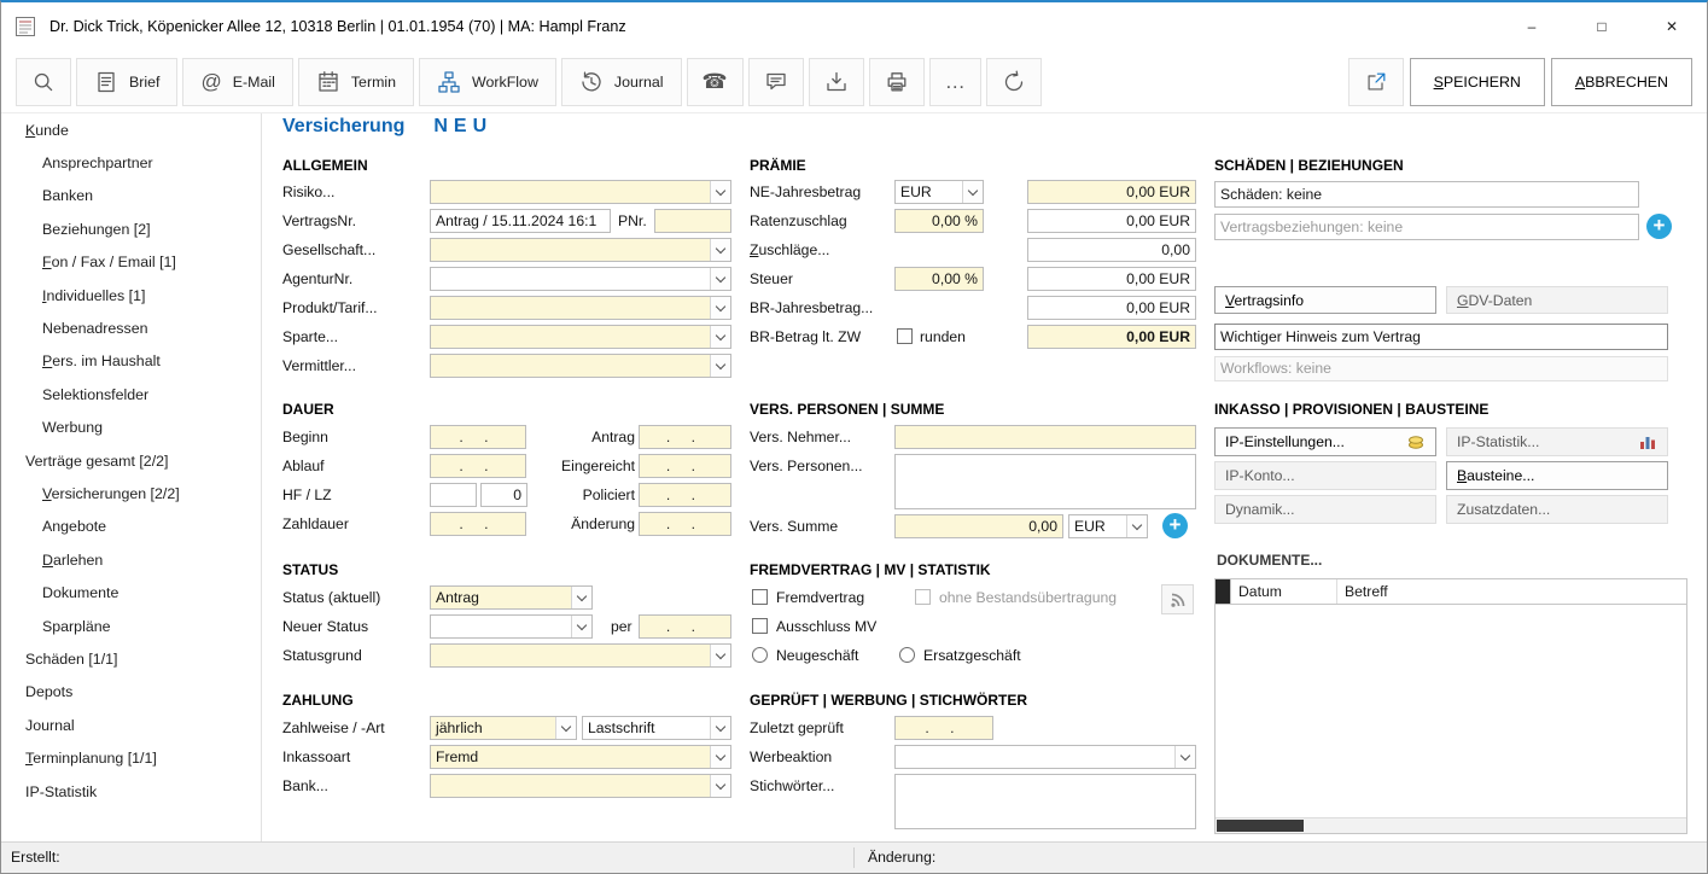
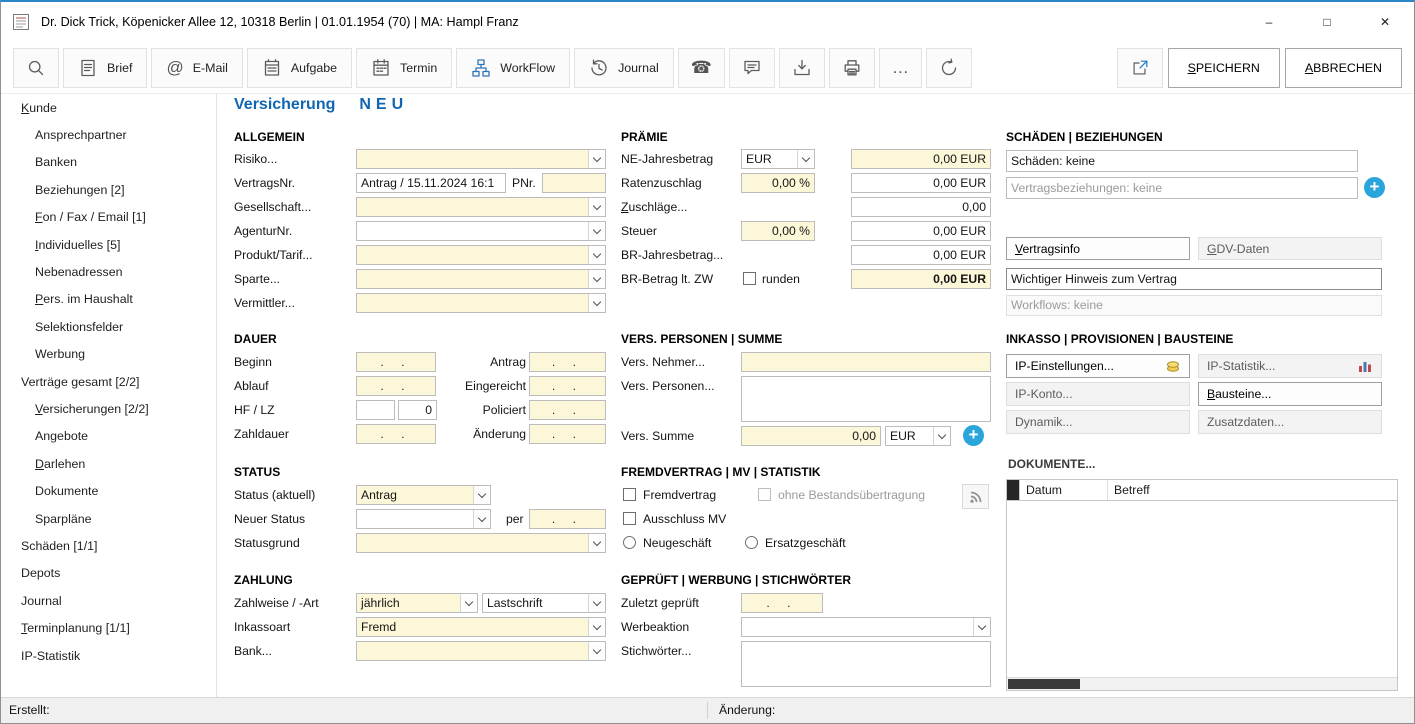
  Dr. Dick Trick, Köpenicker Allee 12, 10318 Berlin | 01.01.1954 (70) | MA: Hampl Franz
  –
  □
  ✕
  Brief
  @
  E-Mail
+ Aufgabe
  Termin
  WorkFlow
  Journal
  ☎
  …
  SPEICHERN
  ABBRECHEN
  Kunde
  Ansprechpartner
  Banken
  Beziehungen [2]
  Fon / Fax / Email [1]
- Individuelles [1]
+ Individuelles [5]
  Nebenadressen
  Pers. im Haushalt
  Selektionsfelder
  Werbung
  Verträge gesamt [2/2]
  Versicherungen [2/2]
  Angebote
  Darlehen
  Dokumente
  Sparpläne
  Schäden [1/1]
  Depots
  Journal
  Terminplanung [1/1]
  IP-Statistik
  Versicherung
  NEU
  ALLGEMEIN
  Risiko...
  VertragsNr.
  Antrag / 15.11.2024 16:1
  PNr.
  Gesellschaft...
  AgenturNr.
  Produkt/Tarif...
  Sparte...
  Vermittler...
  DAUER
  Beginn
  . .
  Antrag
  . .
  Ablauf
  . .
  Eingereicht
  . .
  HF / LZ
  0
  Policiert
  . .
  Zahldauer
  . .
  Änderung
  . .
  STATUS
  Status (aktuell)
  Antrag
  Neuer Status
  per
  . .
  Statusgrund
  ZAHLUNG
  Zahlweise / -Art
  jährlich
  Lastschrift
  Inkassoart
  Fremd
  Bank...
  PRÄMIE
  NE-Jahresbetrag
  EUR
  0,00 EUR
  Ratenzuschlag
  0,00 %
  0,00 EUR
  Zuschläge...
  0,00
  Steuer
  0,00 %
  0,00 EUR
  BR-Jahresbetrag...
  0,00 EUR
  BR-Betrag lt. ZW
  runden
  0,00 EUR
  VERS. PERSONEN | SUMME
  Vers. Nehmer...
  Vers. Personen...
  Vers. Summe
  0,00
  EUR
  FREMDVERTRAG | MV | STATISTIK
  Fremdvertrag
  ohne Bestandsübertragung
  Ausschluss MV
  Neugeschäft
  Ersatzgeschäft
  GEPRÜFT | WERBUNG | STICHWÖRTER
  Zuletzt geprüft
  . .
  Werbeaktion
  Stichwörter...
  SCHÄDEN | BEZIEHUNGEN
  Schäden: keine
  Vertragsbeziehungen: keine
  Vertragsinfo
  GDV-Daten
  Wichtiger Hinweis zum Vertrag
  Workflows: keine
  INKASSO | PROVISIONEN | BAUSTEINE
  IP-Einstellungen...
  IP-Statistik...
  IP-Konto...
  Bausteine...
  Dynamik...
  Zusatzdaten...
  DOKUMENTE...
  Datum
  Betreff
  Erstellt:
  Änderung:
